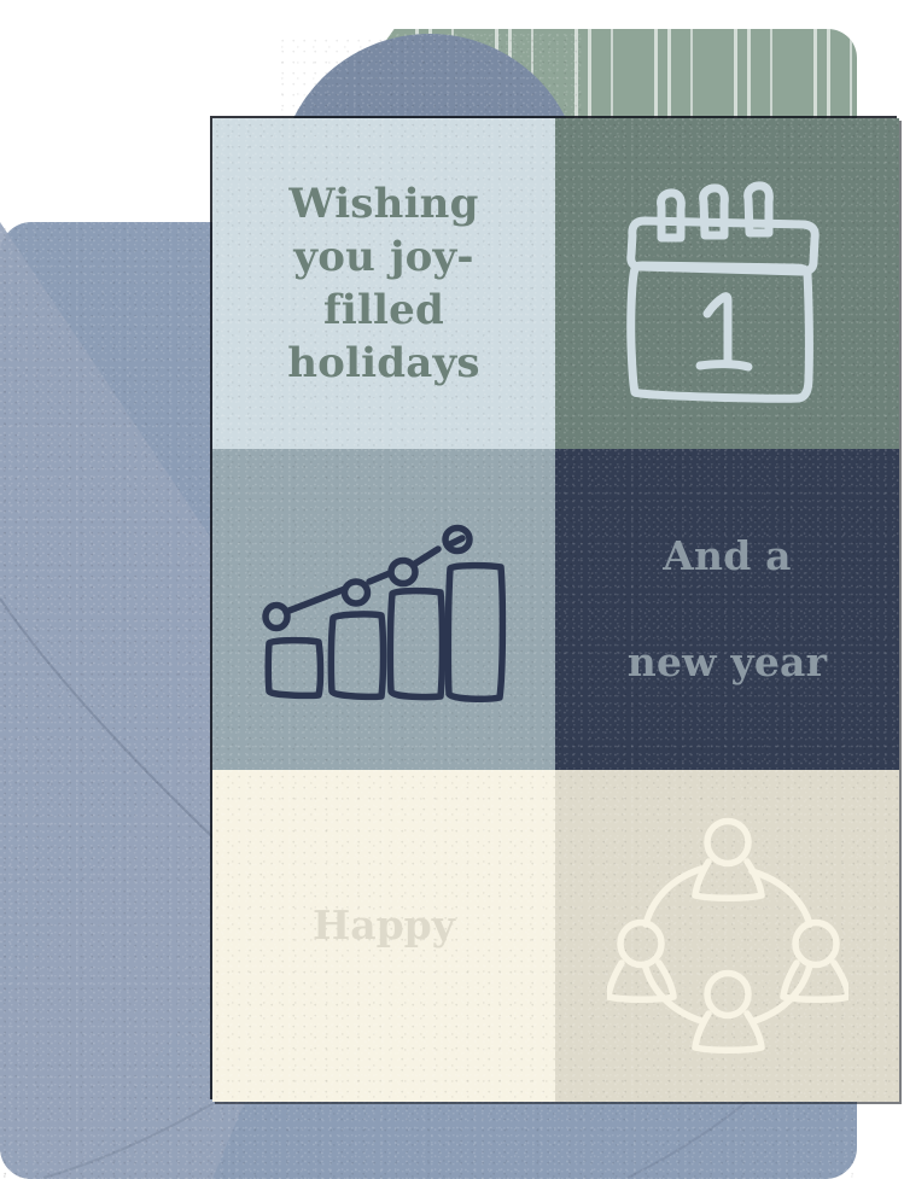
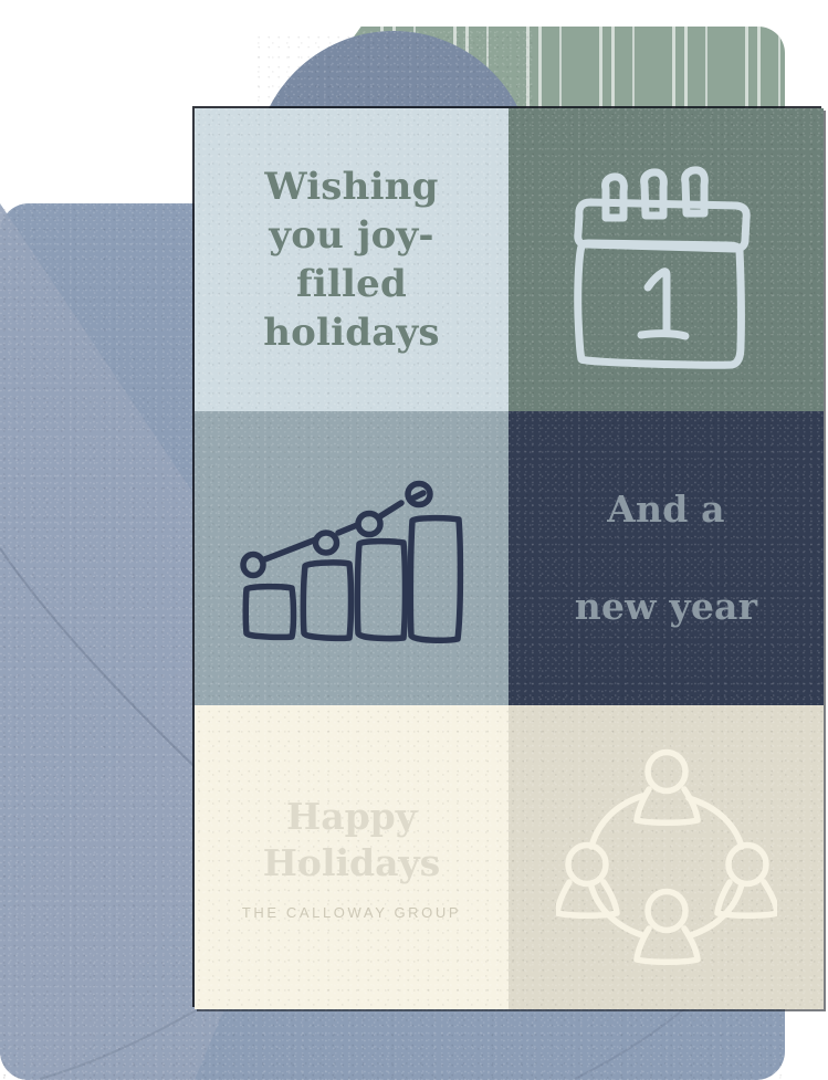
  Wishing
  you joy-filled
  holidays
  And a
  new year
  Happy
+ Holidays
+ THE CALLOWAY GROUP
